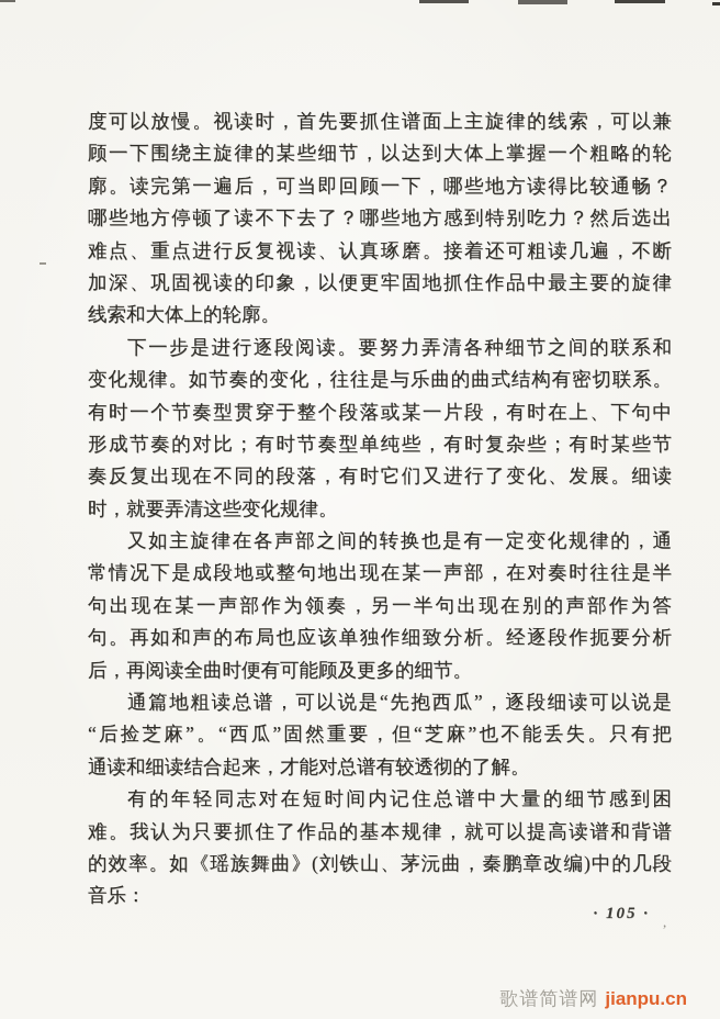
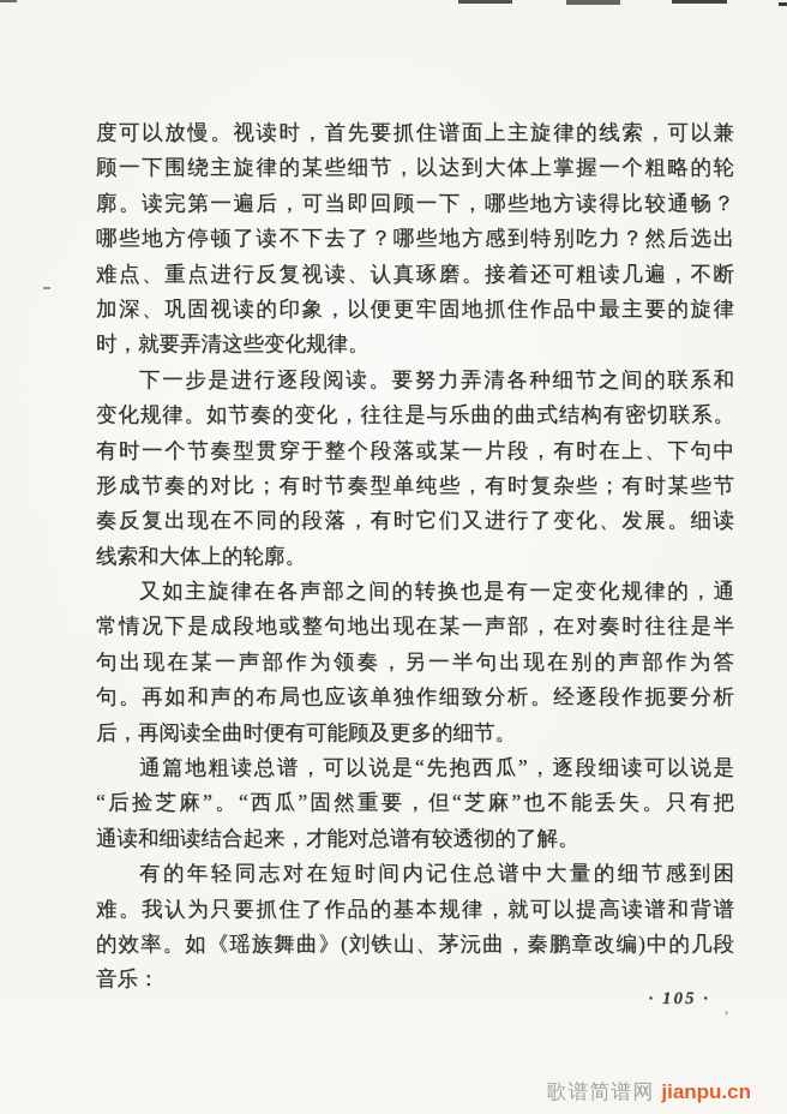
  度可以放慢。视读时，首先要抓住谱面上主旋律的线索，可以兼
  顾一下围绕主旋律的某些细节，以达到大体上掌握一个粗略的轮
  廓。读完第一遍后，可当即回顾一下，哪些地方读得比较通畅？
  哪些地方停顿了读不下去了？哪些地方感到特别吃力？然后选出
  难点、重点进行反复视读、认真琢磨。接着还可粗读几遍，不断
  加深、巩固视读的印象，以便更牢固地抓住作品中最主要的旋律
- 线索和大体上的轮廓。
+ 时，就要弄清这些变化规律。
  下一步是进行逐段阅读。要努力弄清各种细节之间的联系和
  变化规律。如节奏的变化，往往是与乐曲的曲式结构有密切联系。
  有时一个节奏型贯穿于整个段落或某一片段，有时在上、下句中
  形成节奏的对比；有时节奏型单纯些，有时复杂些；有时某些节
  奏反复出现在不同的段落，有时它们又进行了变化、发展。细读
- 时，就要弄清这些变化规律。
+ 线索和大体上的轮廓。
  又如主旋律在各声部之间的转换也是有一定变化规律的，通
  常情况下是成段地或整句地出现在某一声部，在对奏时往往是半
  句出现在某一声部作为领奏，另一半句出现在别的声部作为答
  句。再如和声的布局也应该单独作细致分析。经逐段作扼要分析
  后，再阅读全曲时便有可能顾及更多的细节。
  通篇地粗读总谱，可以说是“先抱西瓜”，逐段细读可以说是
  “后捡芝麻”。“西瓜”固然重要，但“芝麻”也不能丢失。只有把
  通读和细读结合起来，才能对总谱有较透彻的了解。
  有的年轻同志对在短时间内记住总谱中大量的细节感到困
  难。我认为只要抓住了作品的基本规律，就可以提高读谱和背谱
  的效率。如《瑶族舞曲》(刘铁山、茅沅曲，秦鹏章改编)中的几段
  音乐：
  · 105 ·
  ,
  歌谱简谱网 jianpu.cn
